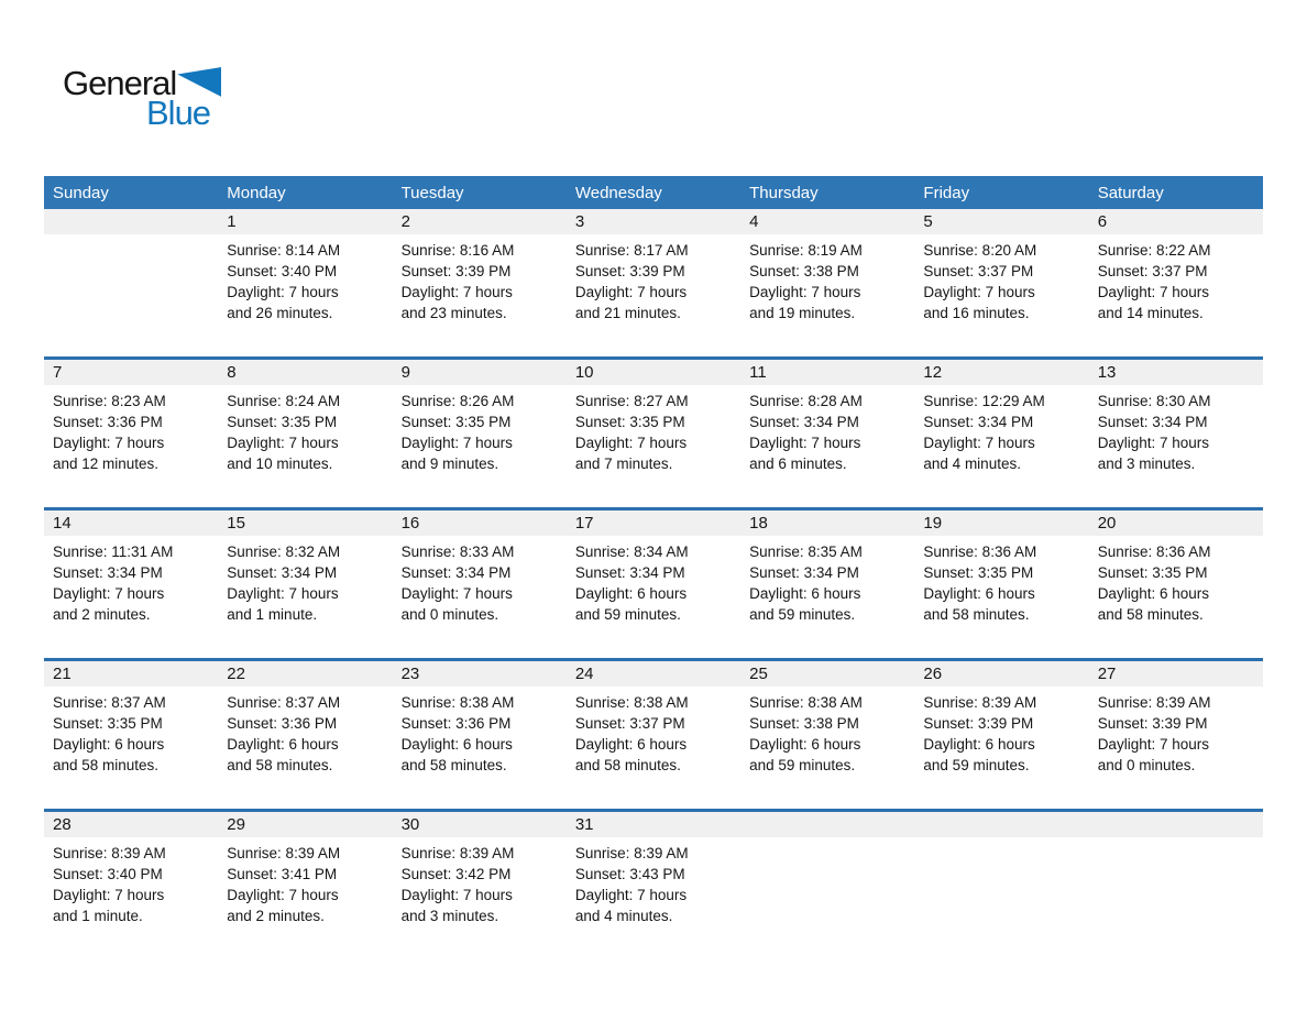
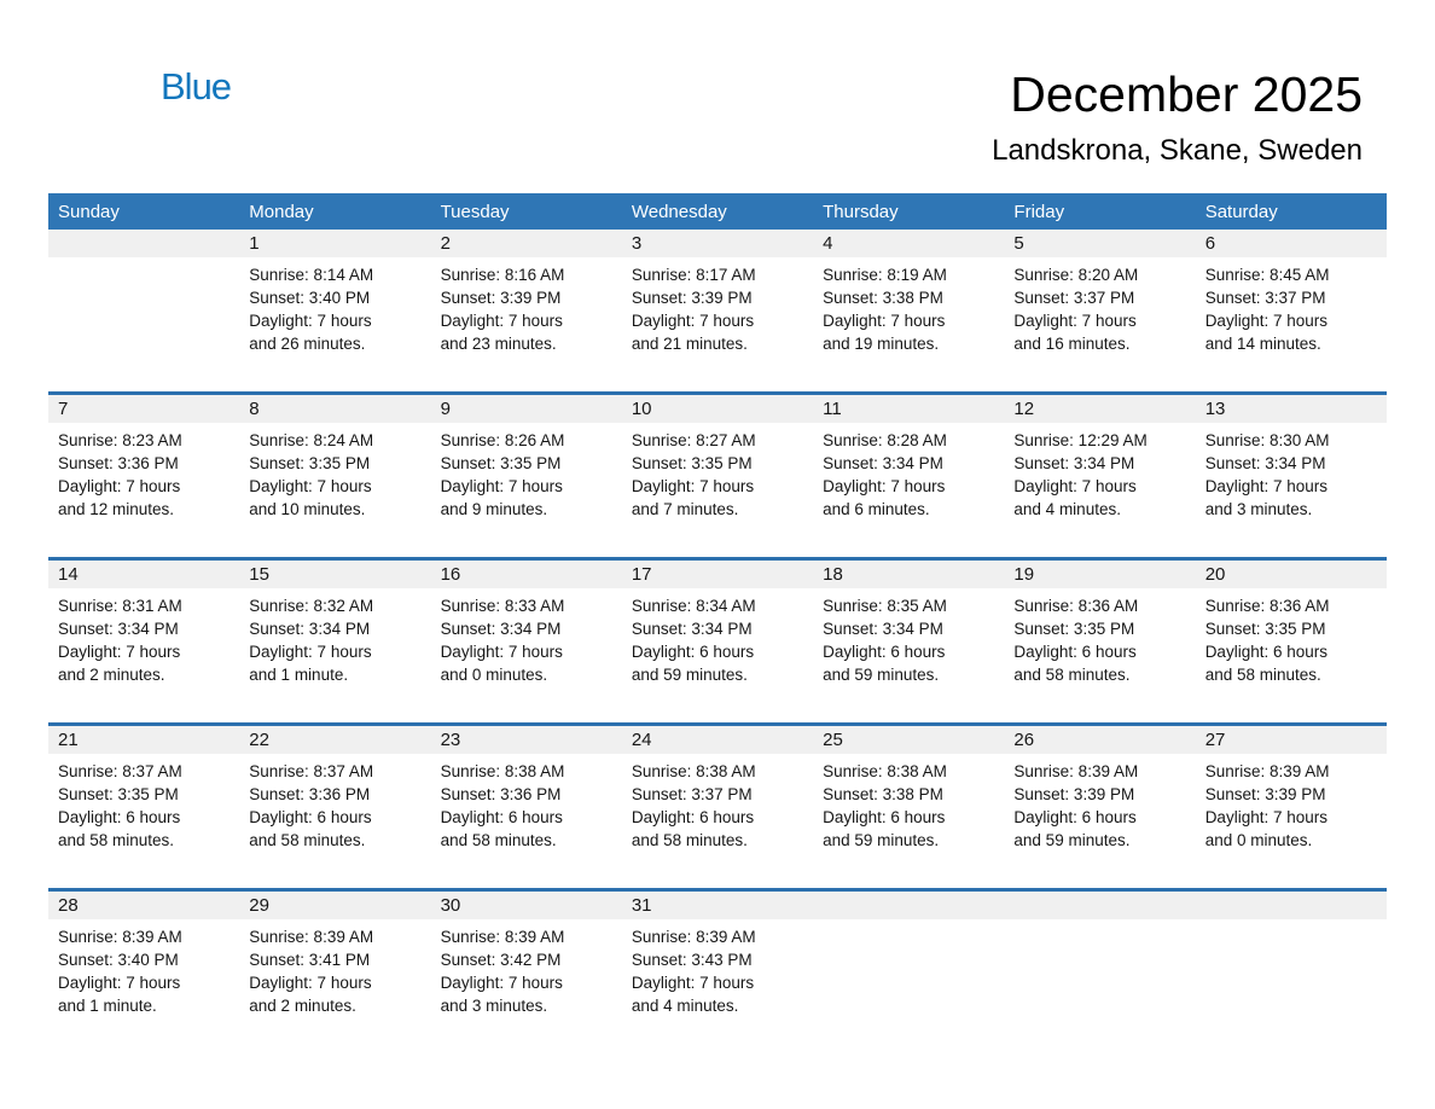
- General
  Blue
+ December 2025
+ Landskrona, Skane, Sweden
  Sunday
  Monday
  Tuesday
  Wednesday
  Thursday
  Friday
  Saturday
  1
  Sunrise: 8:14 AM
  Sunset: 3:40 PM
  Daylight: 7 hours
  and 26 minutes.
  2
  Sunrise: 8:16 AM
  Sunset: 3:39 PM
  Daylight: 7 hours
  and 23 minutes.
  3
  Sunrise: 8:17 AM
  Sunset: 3:39 PM
  Daylight: 7 hours
  and 21 minutes.
  4
  Sunrise: 8:19 AM
  Sunset: 3:38 PM
  Daylight: 7 hours
  and 19 minutes.
  5
  Sunrise: 8:20 AM
  Sunset: 3:37 PM
  Daylight: 7 hours
  and 16 minutes.
  6
- Sunrise: 8:22 AM
+ Sunrise: 8:45 AM
  Sunset: 3:37 PM
  Daylight: 7 hours
  and 14 minutes.
  7
  Sunrise: 8:23 AM
  Sunset: 3:36 PM
  Daylight: 7 hours
  and 12 minutes.
  8
  Sunrise: 8:24 AM
  Sunset: 3:35 PM
  Daylight: 7 hours
  and 10 minutes.
  9
  Sunrise: 8:26 AM
  Sunset: 3:35 PM
  Daylight: 7 hours
  and 9 minutes.
  10
  Sunrise: 8:27 AM
  Sunset: 3:35 PM
  Daylight: 7 hours
  and 7 minutes.
  11
  Sunrise: 8:28 AM
  Sunset: 3:34 PM
  Daylight: 7 hours
  and 6 minutes.
  12
  Sunrise: 12:29 AM
  Sunset: 3:34 PM
  Daylight: 7 hours
  and 4 minutes.
  13
  Sunrise: 8:30 AM
  Sunset: 3:34 PM
  Daylight: 7 hours
  and 3 minutes.
  14
- Sunrise: 11:31 AM
+ Sunrise: 8:31 AM
  Sunset: 3:34 PM
  Daylight: 7 hours
  and 2 minutes.
  15
  Sunrise: 8:32 AM
  Sunset: 3:34 PM
  Daylight: 7 hours
  and 1 minute.
  16
  Sunrise: 8:33 AM
  Sunset: 3:34 PM
  Daylight: 7 hours
  and 0 minutes.
  17
  Sunrise: 8:34 AM
  Sunset: 3:34 PM
  Daylight: 6 hours
  and 59 minutes.
  18
  Sunrise: 8:35 AM
  Sunset: 3:34 PM
  Daylight: 6 hours
  and 59 minutes.
  19
  Sunrise: 8:36 AM
  Sunset: 3:35 PM
  Daylight: 6 hours
  and 58 minutes.
  20
  Sunrise: 8:36 AM
  Sunset: 3:35 PM
  Daylight: 6 hours
  and 58 minutes.
  21
  Sunrise: 8:37 AM
  Sunset: 3:35 PM
  Daylight: 6 hours
  and 58 minutes.
  22
  Sunrise: 8:37 AM
  Sunset: 3:36 PM
  Daylight: 6 hours
  and 58 minutes.
  23
  Sunrise: 8:38 AM
  Sunset: 3:36 PM
  Daylight: 6 hours
  and 58 minutes.
  24
  Sunrise: 8:38 AM
  Sunset: 3:37 PM
  Daylight: 6 hours
  and 58 minutes.
  25
  Sunrise: 8:38 AM
  Sunset: 3:38 PM
  Daylight: 6 hours
  and 59 minutes.
  26
  Sunrise: 8:39 AM
  Sunset: 3:39 PM
  Daylight: 6 hours
  and 59 minutes.
  27
  Sunrise: 8:39 AM
  Sunset: 3:39 PM
  Daylight: 7 hours
  and 0 minutes.
  28
  Sunrise: 8:39 AM
  Sunset: 3:40 PM
  Daylight: 7 hours
  and 1 minute.
  29
  Sunrise: 8:39 AM
  Sunset: 3:41 PM
  Daylight: 7 hours
  and 2 minutes.
  30
  Sunrise: 8:39 AM
  Sunset: 3:42 PM
  Daylight: 7 hours
  and 3 minutes.
  31
  Sunrise: 8:39 AM
  Sunset: 3:43 PM
  Daylight: 7 hours
  and 4 minutes.
